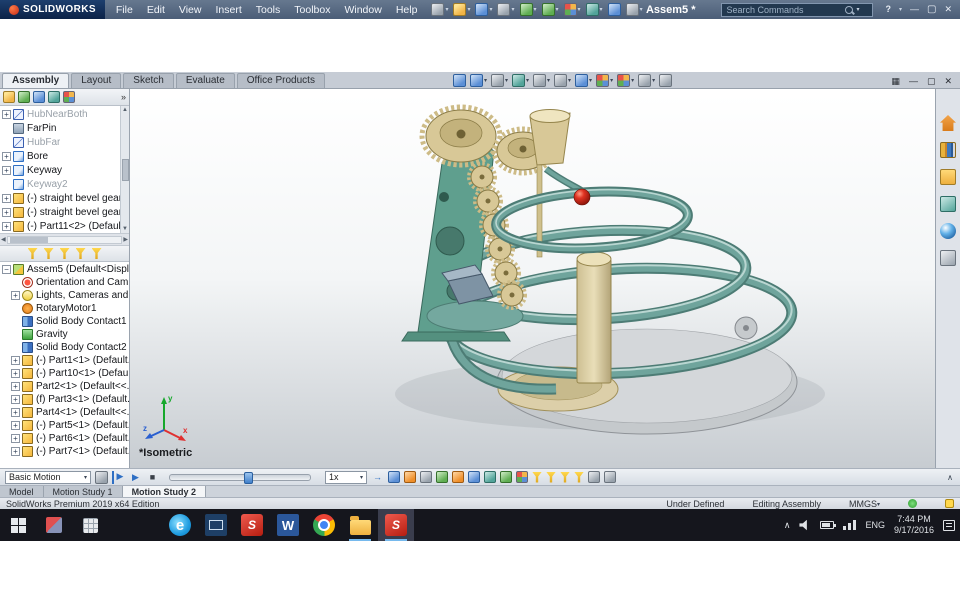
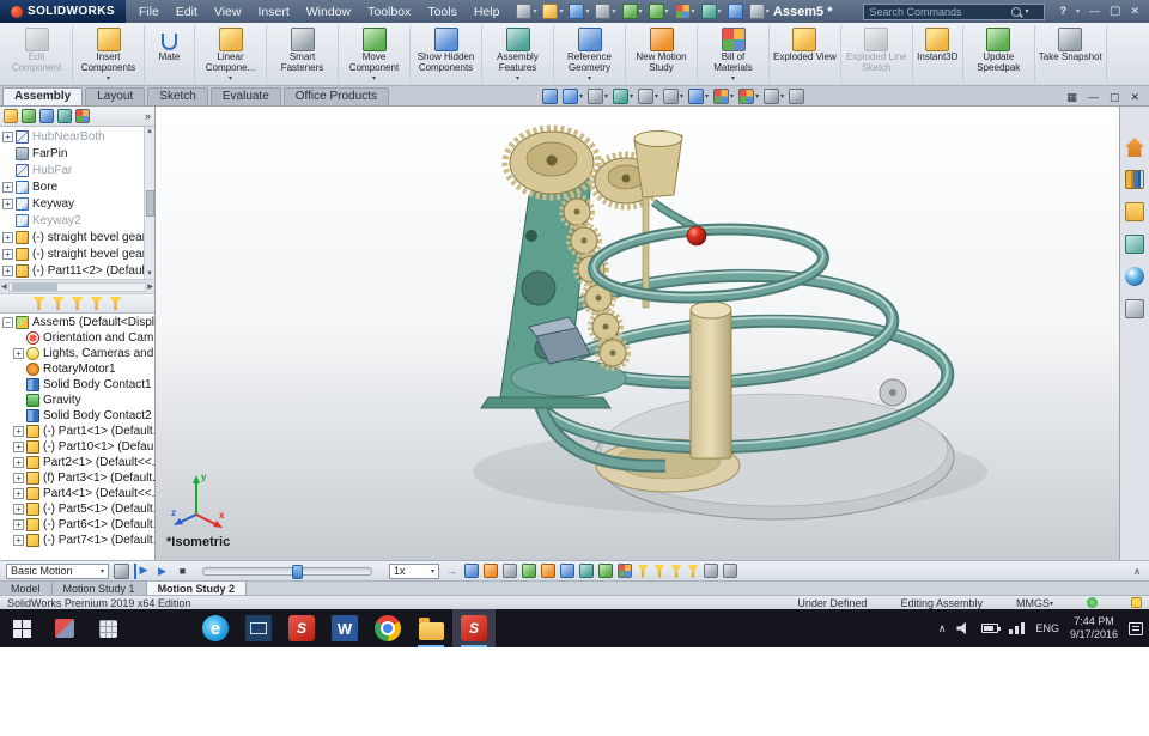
  SOLIDWORKS
  File
  Edit
  View
  Insert
- Tools
+ Window
  Toolbox
- Window
+ Tools
  Help
  Assem5 *
  Search Commands
+ Edit Component
+ Insert Components
+ Mate
+ Linear Compone...
+ Smart Fasteners
+ Move Component
+ Show Hidden Components
+ Assembly Features
+ Reference Geometry
+ New Motion Study
+ Bill of Materials
+ Exploded View
+ Exploded Line Sketch
+ Instant3D
+ Update Speedpak
+ Take Snapshot
  Assembly
  Layout
  Sketch
  Evaluate
  Office Products
  ▦
  —
  ▢
  ✕
  +
  HubNearBoth
  FarPin
  HubFar
  +
  Bore
  +
  Keyway
  Keyway2
  +
  (-) straight bevel gea
  +
  (-) straight bevel gea
  +
  (-) Part11<2> (Defau
  −
  Assem5 (Default<Displ
  Orientation and Cam
  +
  Lights, Cameras and
  RotaryMotor1
  Solid Body Contact1
  Gravity
  Solid Body Contact2
  +
  (-) Part1<1> (Default
  +
  (-) Part10<1> (Defau
  +
  Part2<1> (Default<<.
  +
  (f) Part3<1> (Default.
  +
  Part4<1> (Default<<.
  +
  (-) Part5<1> (Default
  +
  (-) Part6<1> (Default
  +
  (-) Part7<1> (Default
  y
  x
  z
  *Isometric
  Basic Motion
  ▶
  ▶
  ■
  1x
  →
  ∧
  Model
  Motion Study 1
  Motion Study 2
  SolidWorks Premium 2019 x64 Edition
  Under Defined
  Editing Assembly
  MMGS
  ∧
  ENG
  7:44 PM
  9/17/2016
